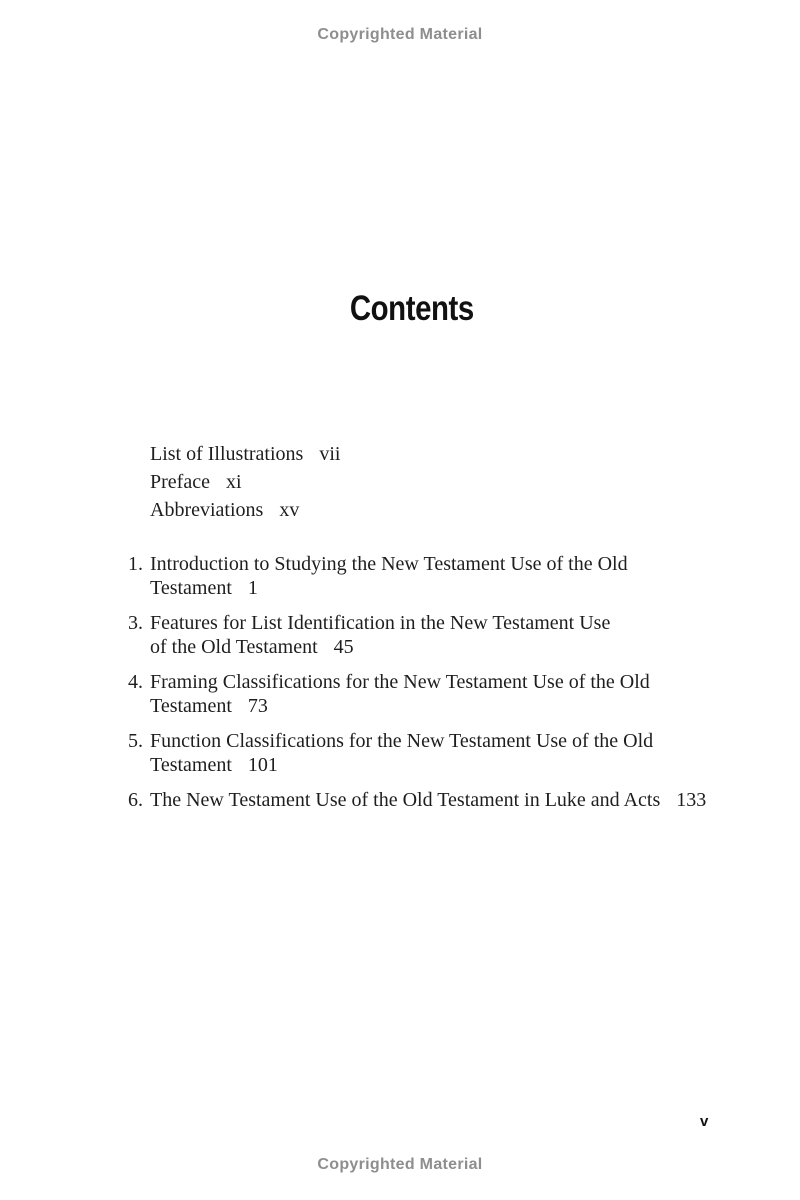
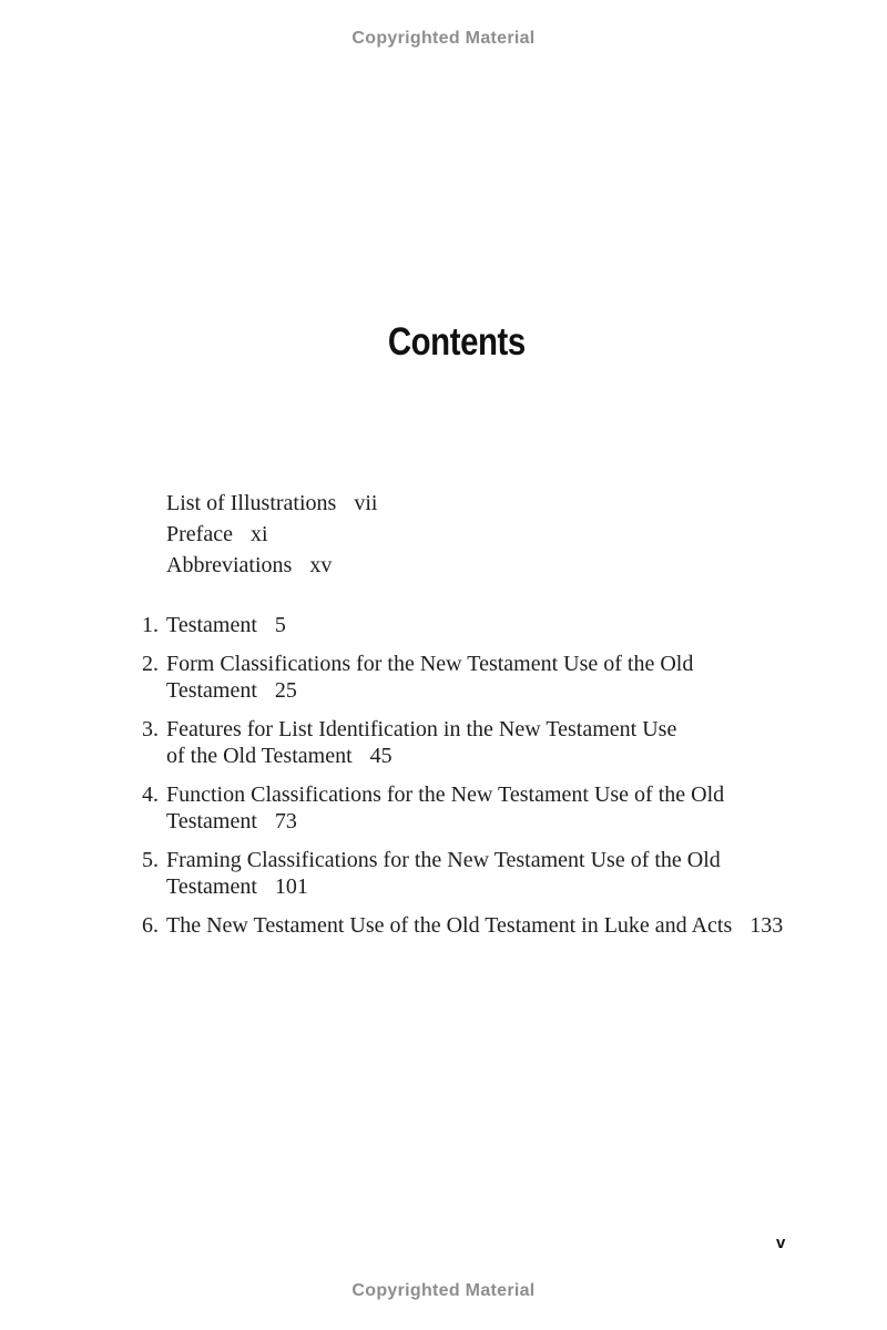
  Copyrighted Material
  Contents
  List of Illustrations vii
  Preface xi
  Abbreviations xv
  1.
- Introduction to Studying the New Testament Use of the Old
- Testament 1
+ Testament 5
+ 2.
+ Form Classifications for the New Testament Use of the Old
+ Testament 25
  3.
  Features for List Identification in the New Testament Use
  of the Old Testament 45
  4.
- Framing Classifications for the New Testament Use of the Old
+ Function Classifications for the New Testament Use of the Old
  Testament 73
  5.
- Function Classifications for the New Testament Use of the Old
+ Framing Classifications for the New Testament Use of the Old
  Testament 101
  6.
  The New Testament Use of the Old Testament in Luke and Acts 133
  v
  Copyrighted Material
